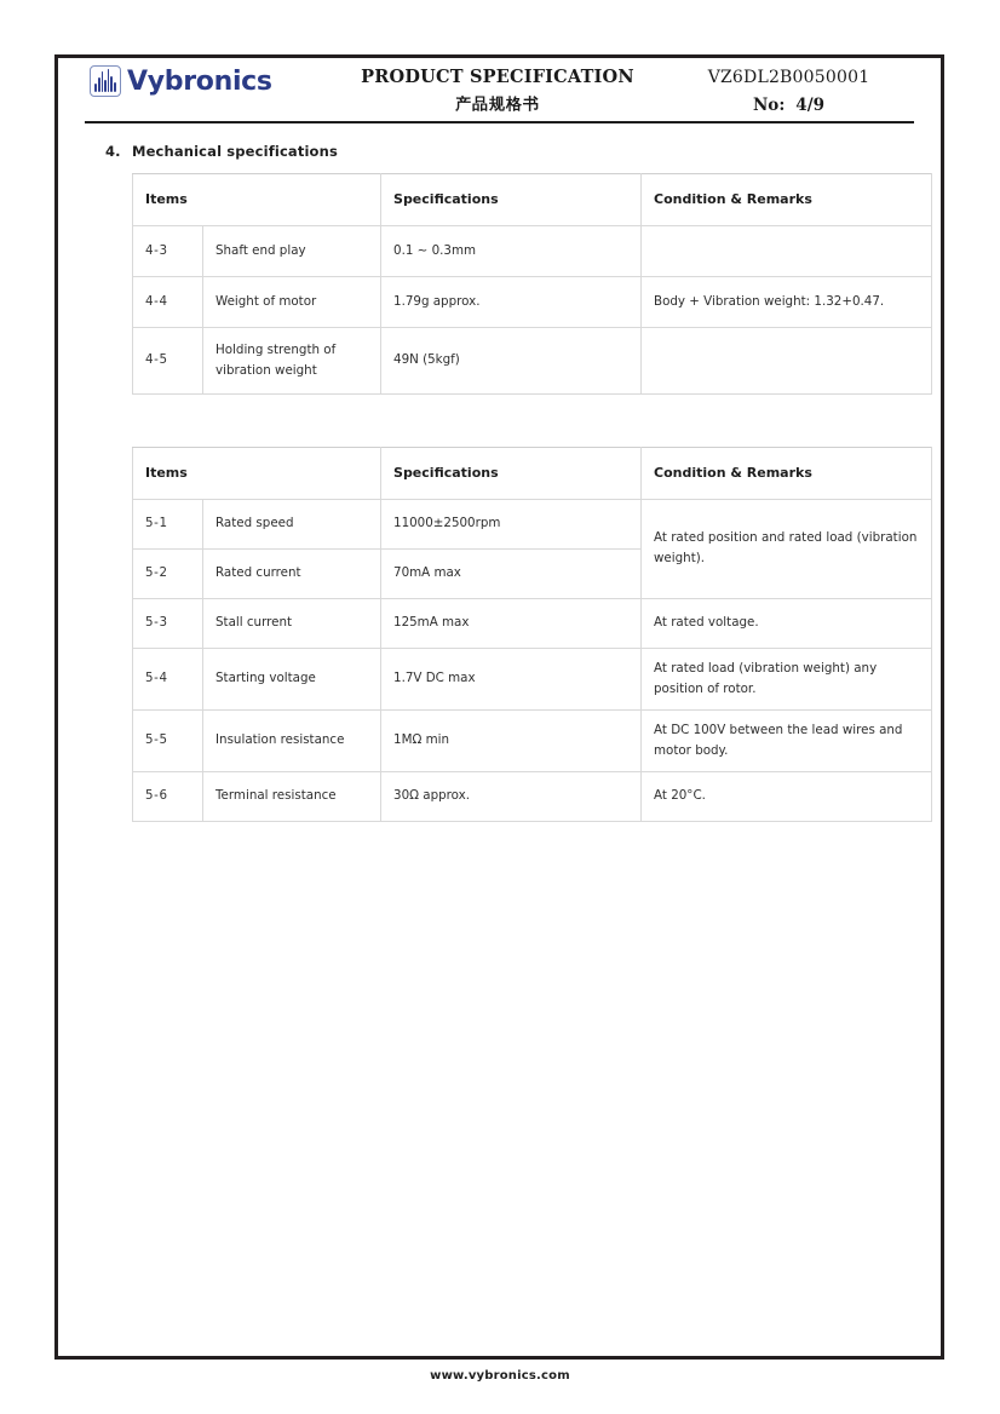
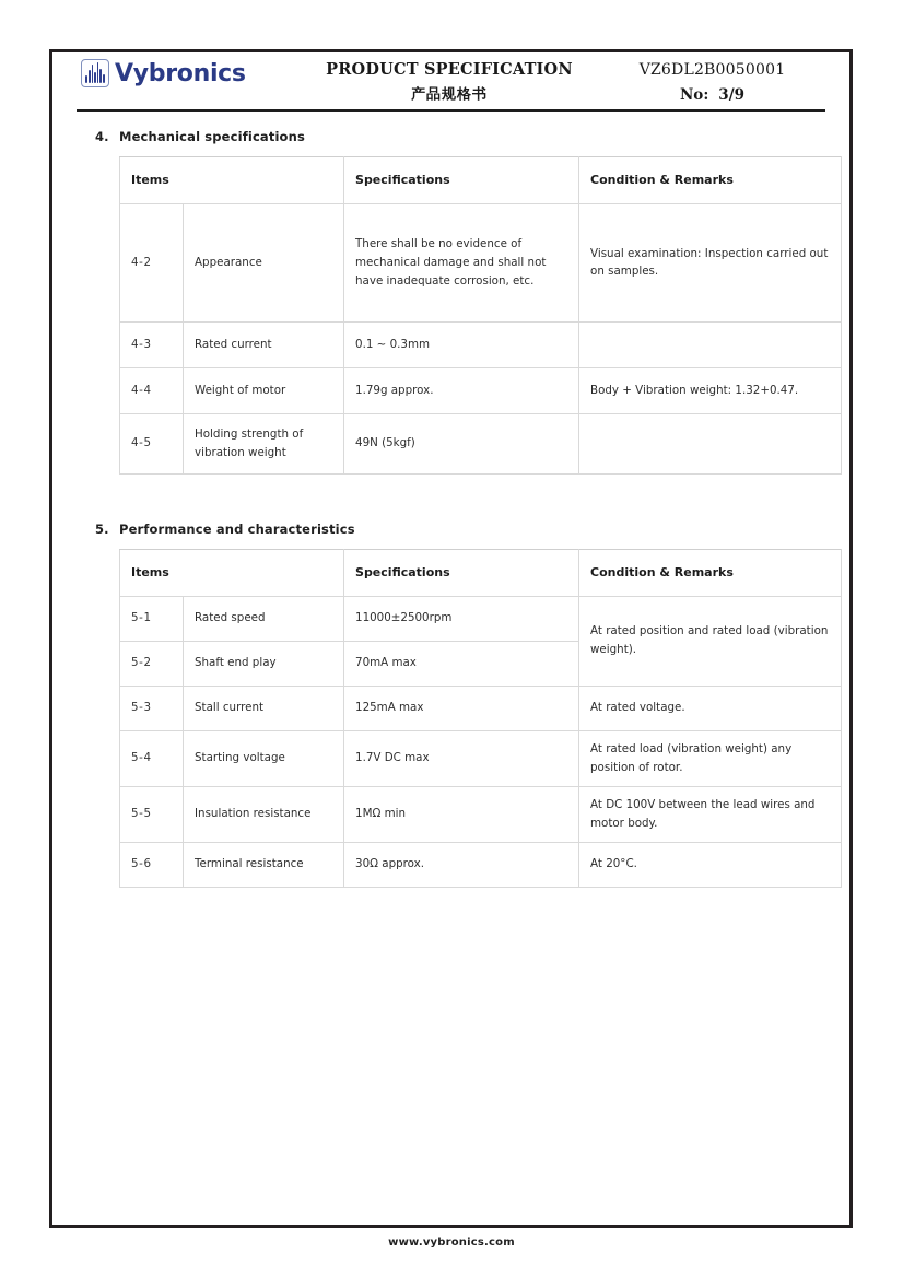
  Vybronics
  PRODUCT SPECIFICATION
  产品规格书
  VZ6DL2B0050001
- No: 4/9
+ No: 3/9
  4.
  Mechanical specifications
  Items	Specifications	Condition & Remarks
+ 4-2	Appearance	There shall be no evidence of mechanical damage and shall not have inadequate corrosion, etc.	Visual examination: Inspection carried out on samples.
- 4-3	Shaft end play	0.1 ~ 0.3mm
+ 4-3	Rated current	0.1 ~ 0.3mm
  4-4	Weight of motor	1.79g approx.	Body + Vibration weight: 1.32+0.47.
  4-5	Holding strength of vibration weight	49N (5kgf)
+ 5.
+ Performance and characteristics
  Items	Specifications	Condition & Remarks
  5-1	Rated speed	11000±2500rpm	At rated position and rated load (vibration weight).
- 5-2	Rated current	70mA max
+ 5-2	Shaft end play	70mA max
  5-3	Stall current	125mA max	At rated voltage.
  5-4	Starting voltage	1.7V DC max	At rated load (vibration weight) any position of rotor.
  5-5	Insulation resistance	1MΩ min	At DC 100V between the lead wires and motor body.
  5-6	Terminal resistance	30Ω approx.	At 20°C.
  www.vybronics.com
